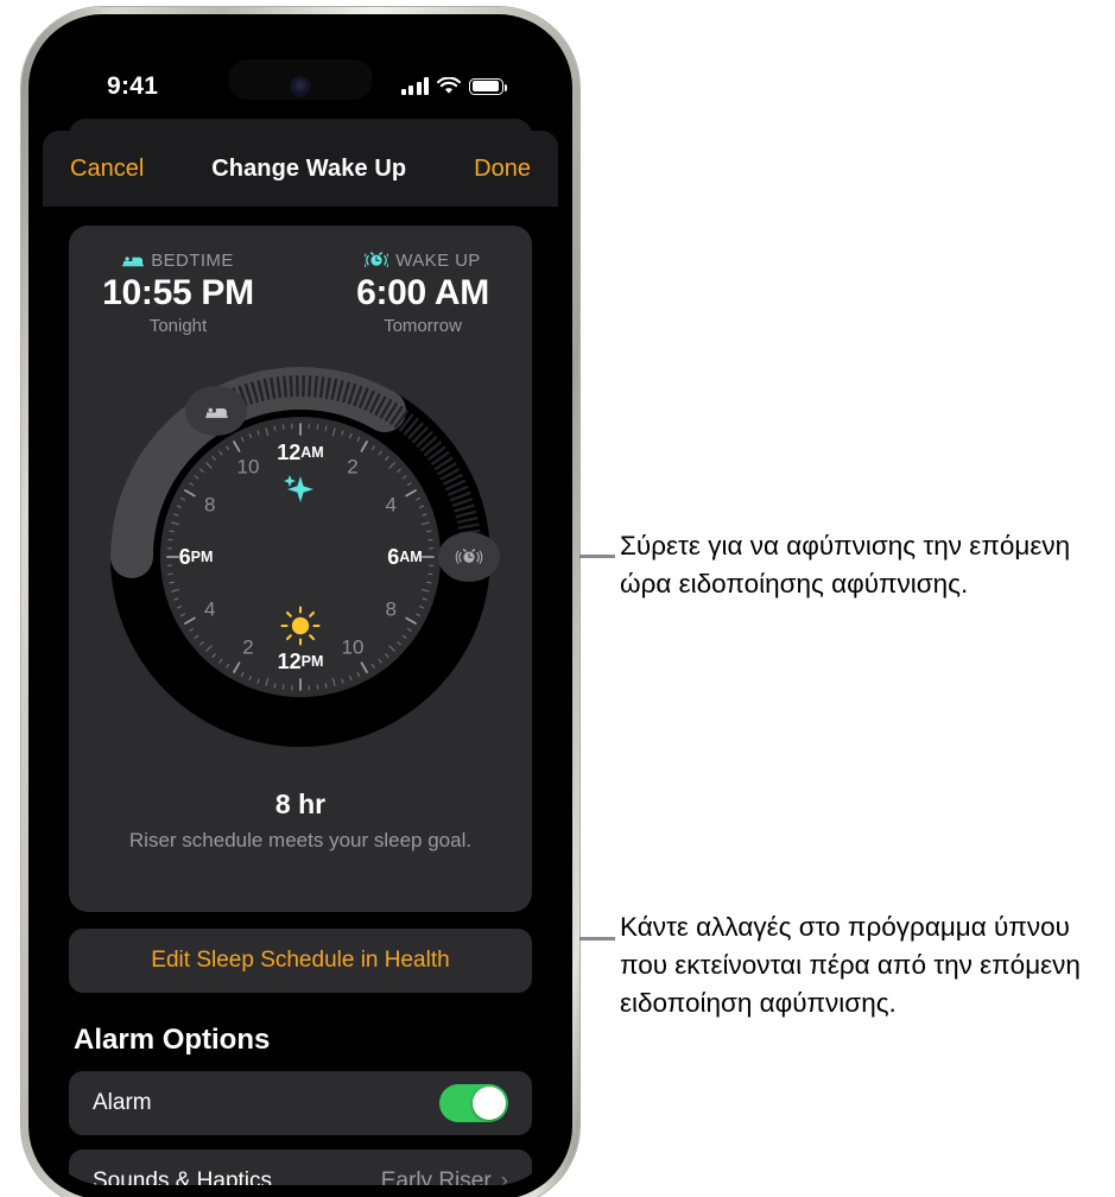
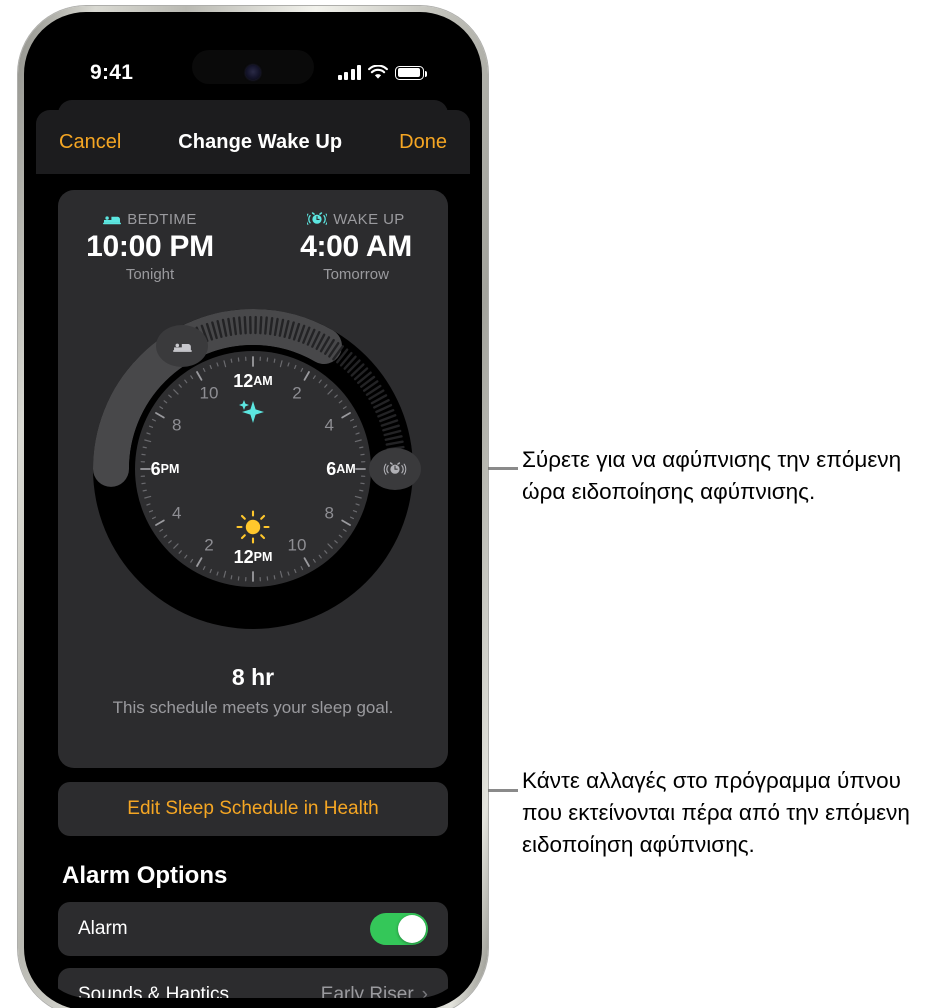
  Σύρετε για να αφύπνισης την επόμενη ώρα ειδοποίησης αφύπνισης.
  Κάντε αλλαγές στο πρόγραμμα ύπνου που εκτείνονται πέρα από την επόμενη ειδοποίηση αφύπνισης.
  9:41
  Cancel
  Change Wake Up
  Done
  BEDTIME
- 10:55 PM
+ 10:00 PM
  Tonight
  WAKE UP
- 6:00 AM
+ 4:00 AM
  Tomorrow
  12AM
  2
  4
  6AM
  8
  10
  12PM
  2
  4
  6PM
  8
  10
  8 hr
- Riser schedule meets your sleep goal.
+ This schedule meets your sleep goal.
  Edit Sleep Schedule in Health
  Alarm Options
  Alarm
  Sounds & Haptics
  Early Riser
  ›
